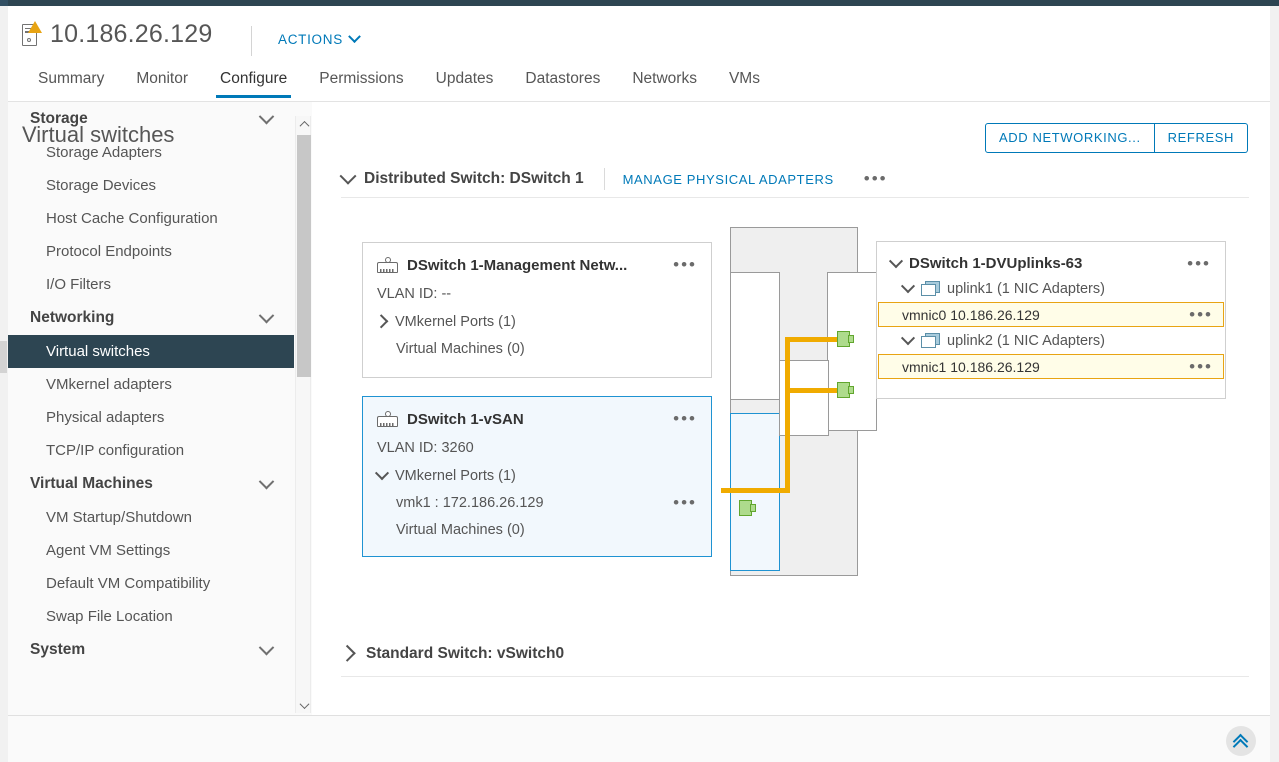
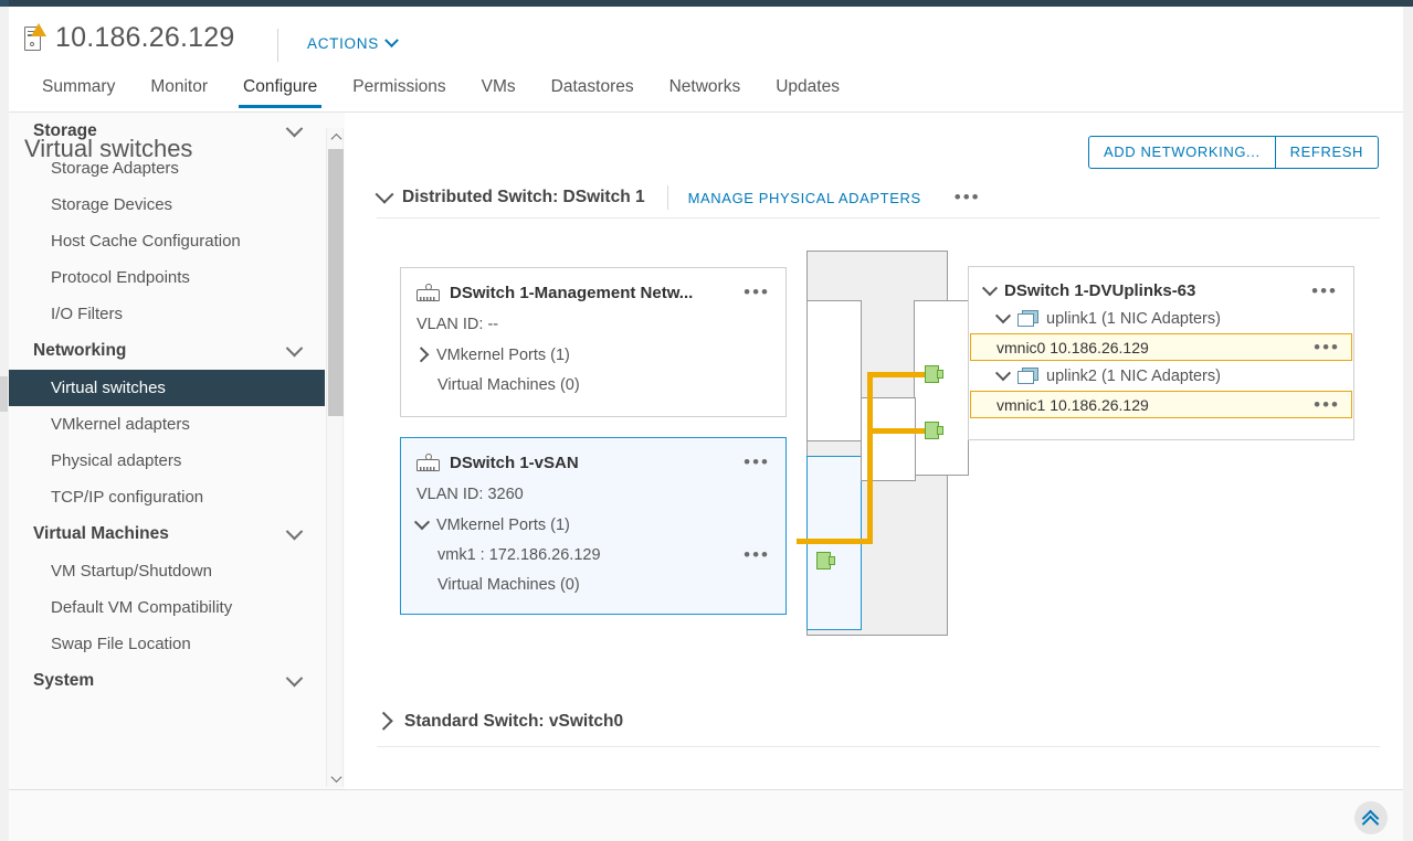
  10.186.26.129
  ACTIONS
  Summary
  Monitor
  Configure
  Permissions
- Updates
+ VMs
  Datastores
  Networks
- VMs
+ Updates
  Storage
  Storage Adapters
  Storage Devices
  Host Cache Configuration
  Protocol Endpoints
  I/O Filters
  Networking
  Virtual switches
  VMkernel adapters
  Physical adapters
  TCP/IP configuration
  Virtual Machines
  VM Startup/Shutdown
- Agent VM Settings
  Default VM Compatibility
  Swap File Location
  System
  Virtual switches
  ADD NETWORKING...
  REFRESH
  Distributed Switch: DSwitch 1
  MANAGE PHYSICAL ADAPTERS
  •••
  DSwitch 1-Management Netw...
  •••
  VLAN ID: --
  VMkernel Ports (1)
  Virtual Machines (0)
  DSwitch 1-vSAN
  •••
  VLAN ID: 3260
  VMkernel Ports (1)
  vmk1 : 172.186.26.129
  •••
  Virtual Machines (0)
  DSwitch 1-DVUplinks-63
  •••
  uplink1 (1 NIC Adapters)
  vmnic0 10.186.26.129
  •••
  uplink2 (1 NIC Adapters)
  vmnic1 10.186.26.129
  •••
  Standard Switch: vSwitch0
